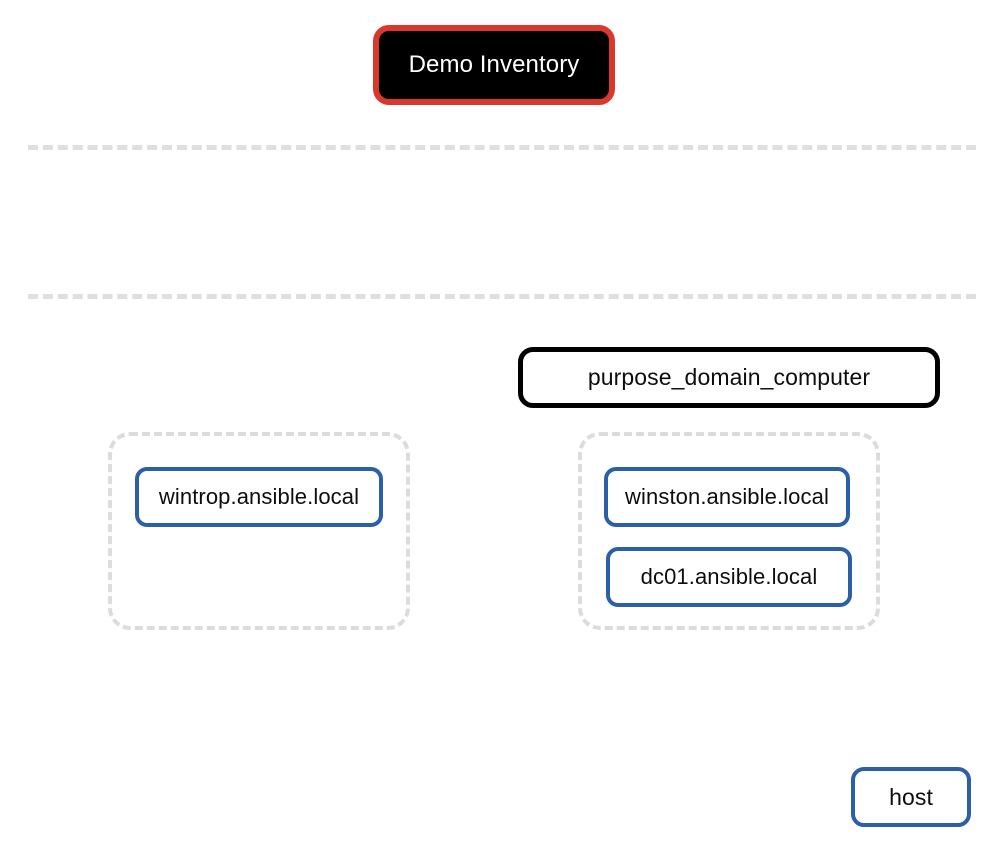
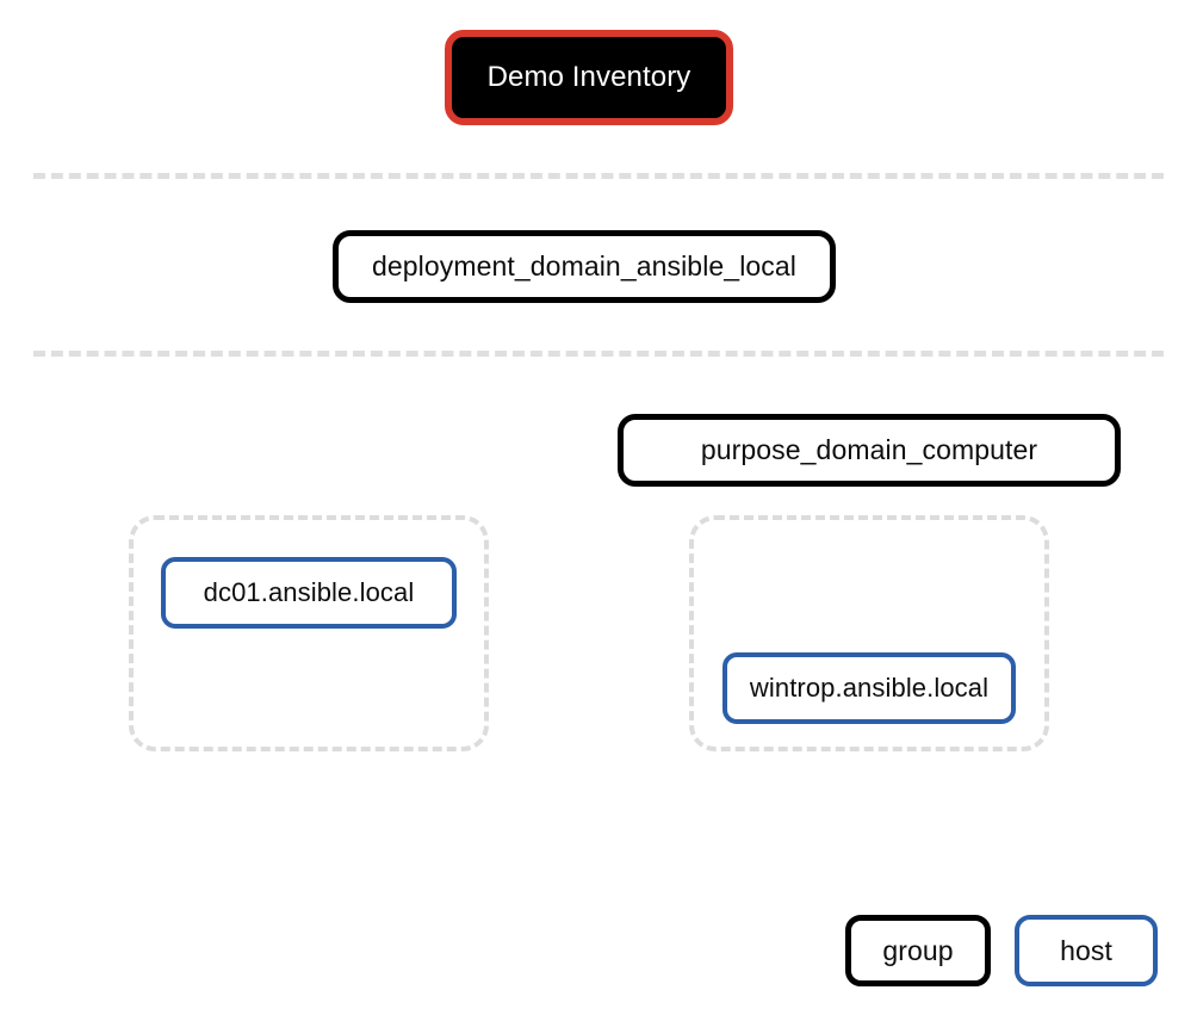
  Demo Inventory
+ deployment_domain_ansible_local
  purpose_domain_computer
- wintrop.ansible.local
+ dc01.ansible.local
- winston.ansible.local
- dc01.ansible.local
+ wintrop.ansible.local
+ group
  host
